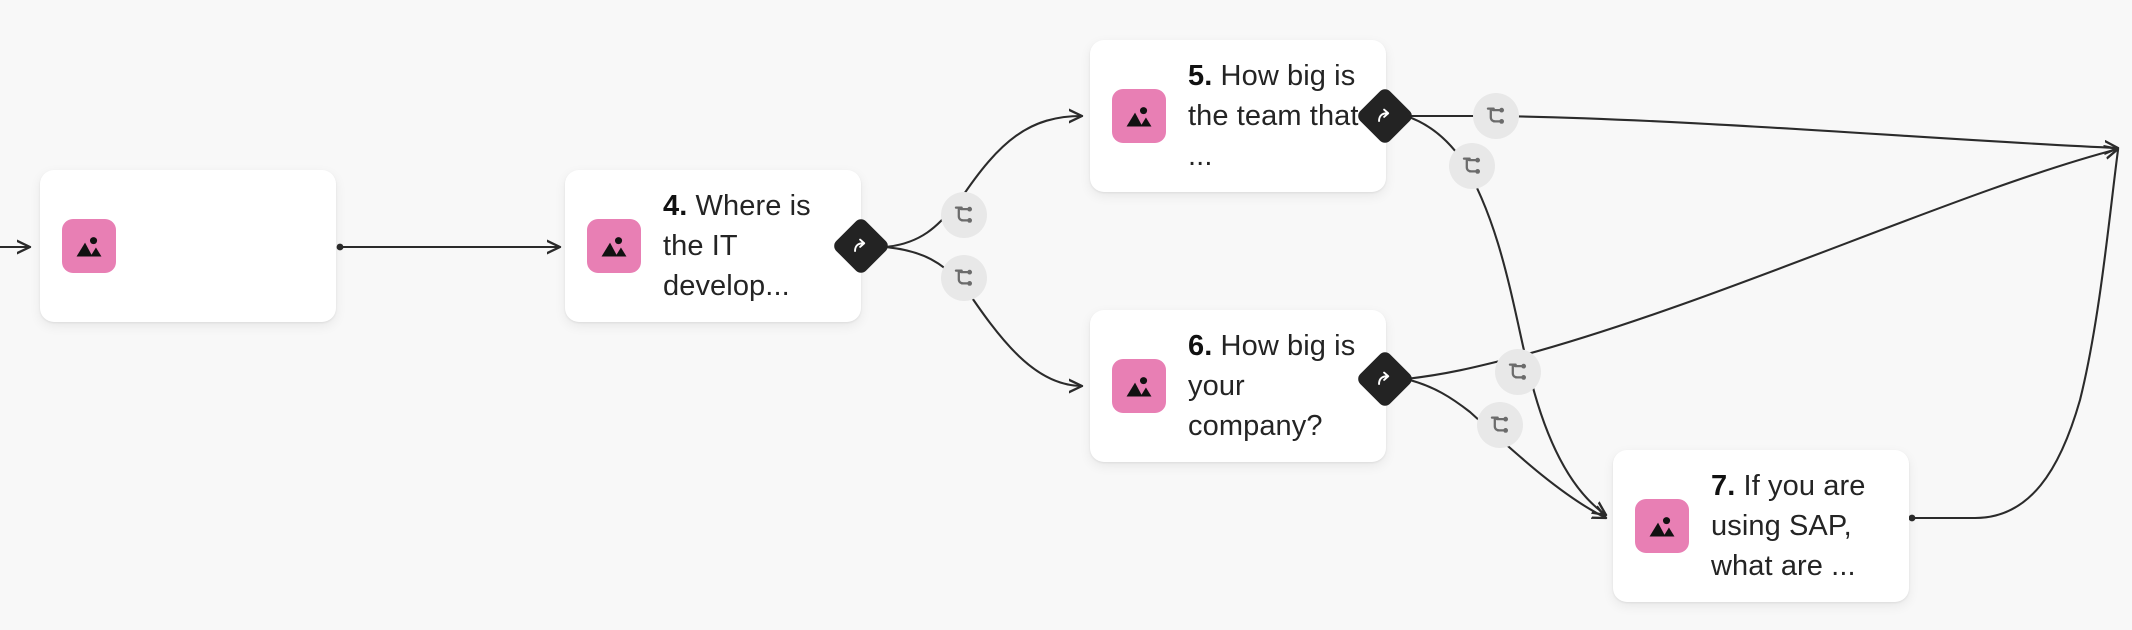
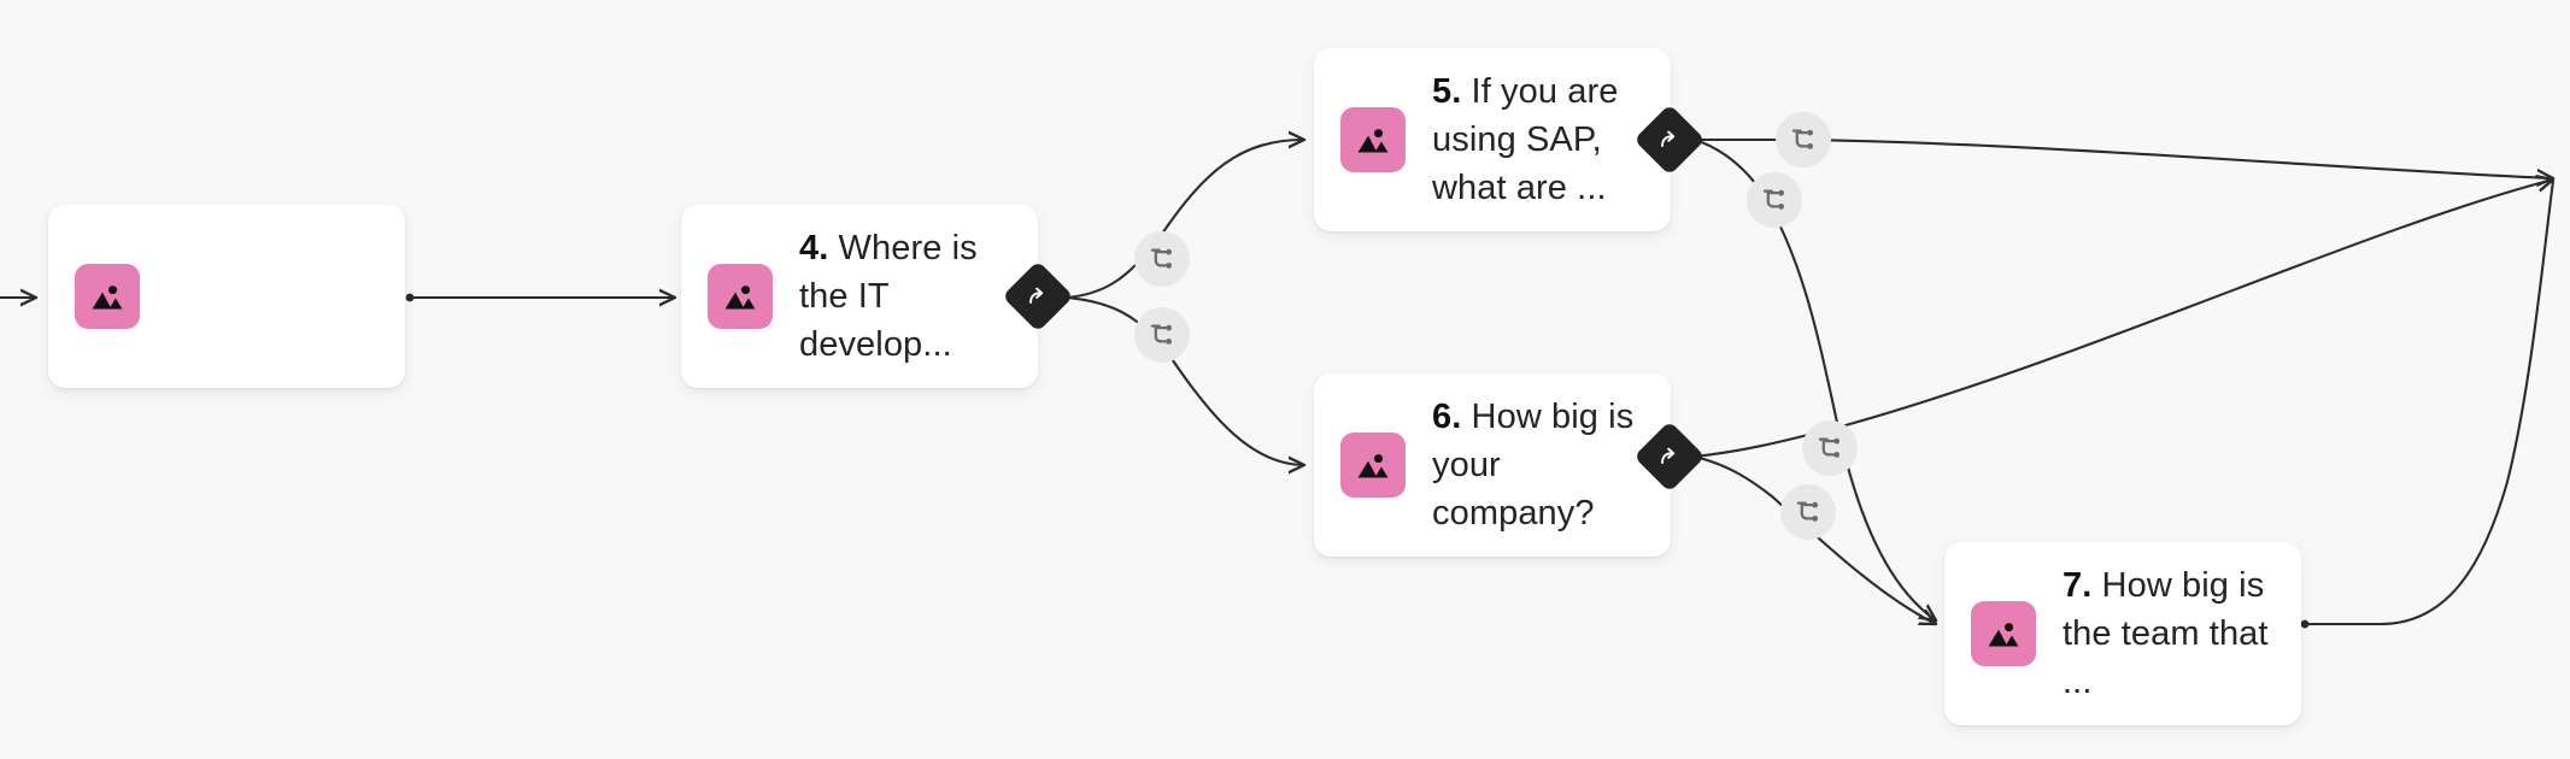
  4. Where is the IT develop...
- 5. How big is the team that ...
+ 5. If you are using SAP, what are ...
  6. How big is your company?
- 7. If you are using SAP, what are ...
+ 7. How big is the team that ...
